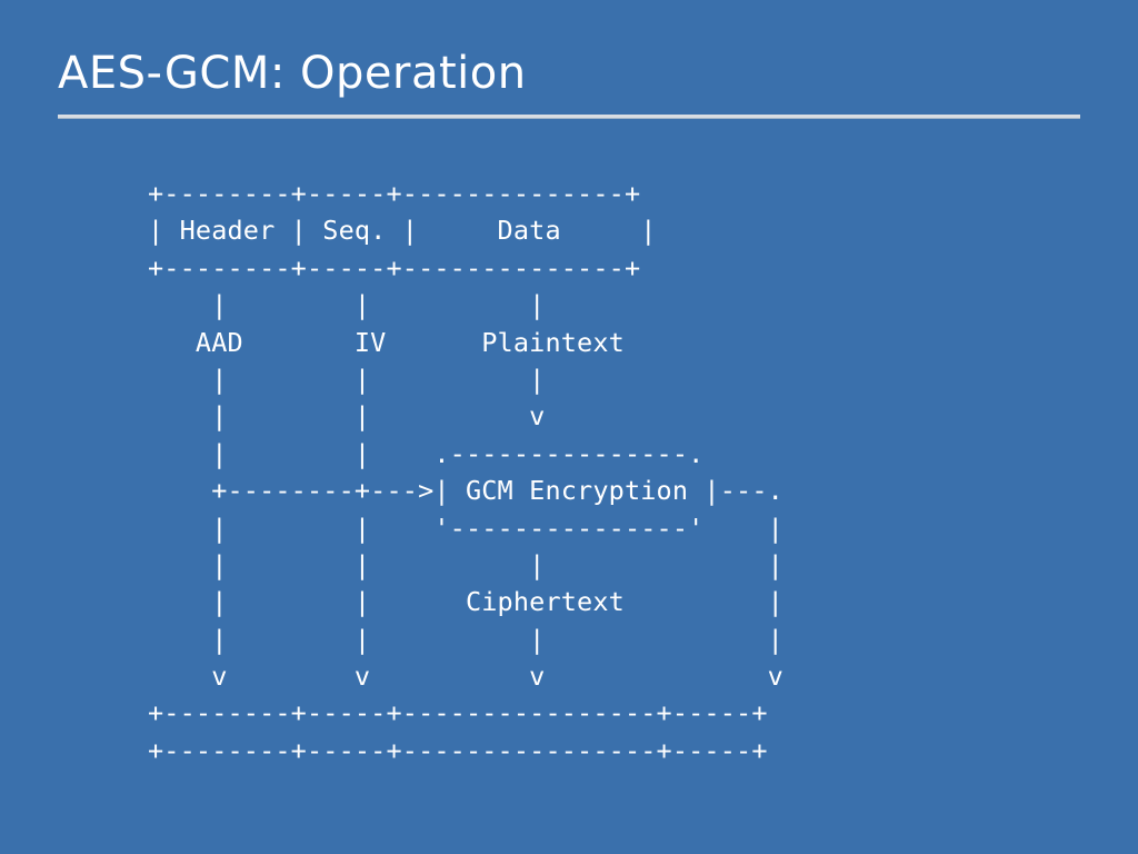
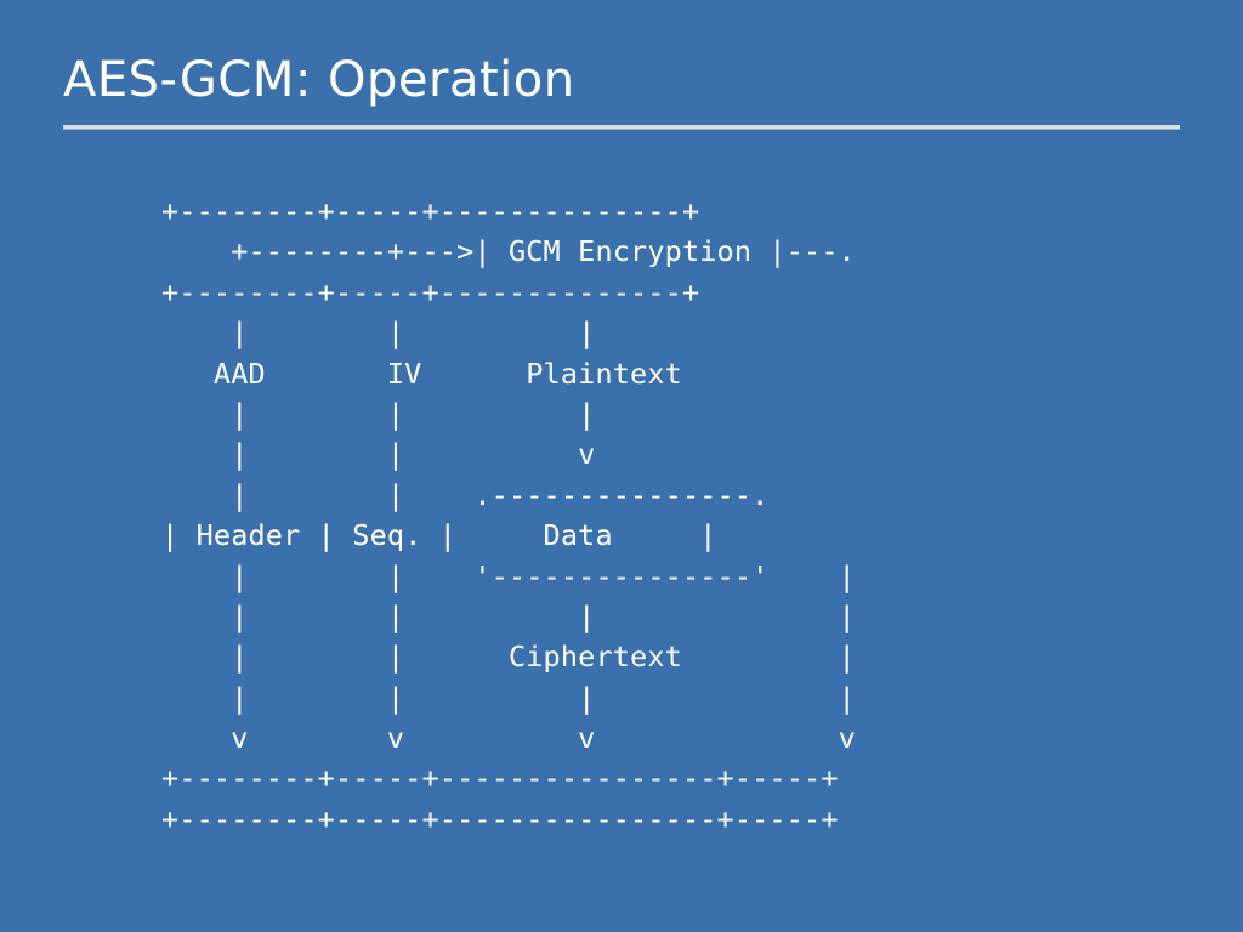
  AES-GCM: Operation
  +--------+-----+--------------+
- | Header | Seq. | Data |
+ +--------+--->| GCM Encryption |---.
  +--------+-----+--------------+
  | | |
  AAD IV Plaintext
  | | |
  | | v
  | | .---------------.
- +--------+--->| GCM Encryption |---.
+ | Header | Seq. | Data |
  | | '---------------' |
  | | | |
  | | Ciphertext |
  | | | |
  v v v v
  +--------+-----+----------------+-----+
  +--------+-----+----------------+-----+
